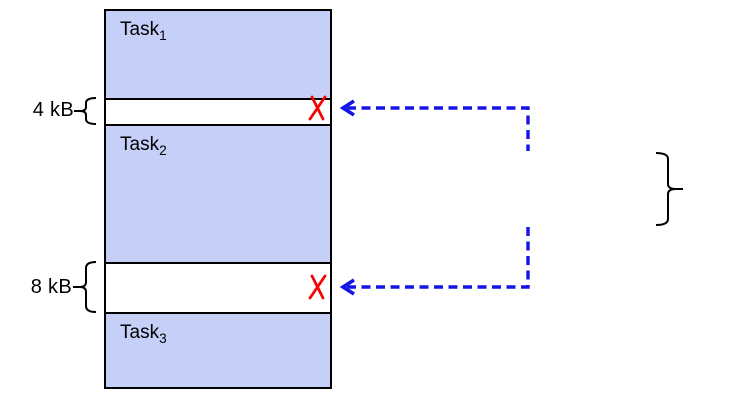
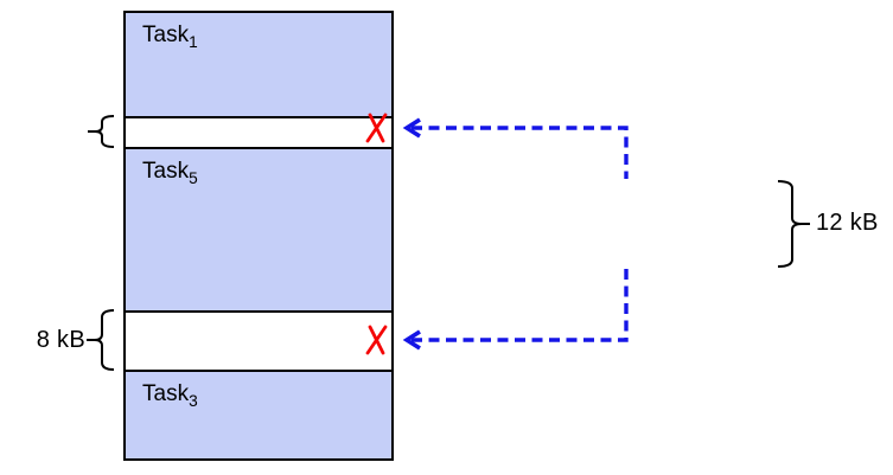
  Task1
- Task2
+ Task5
  Task3
- 4 kB
  8 kB
+ 12 kB
